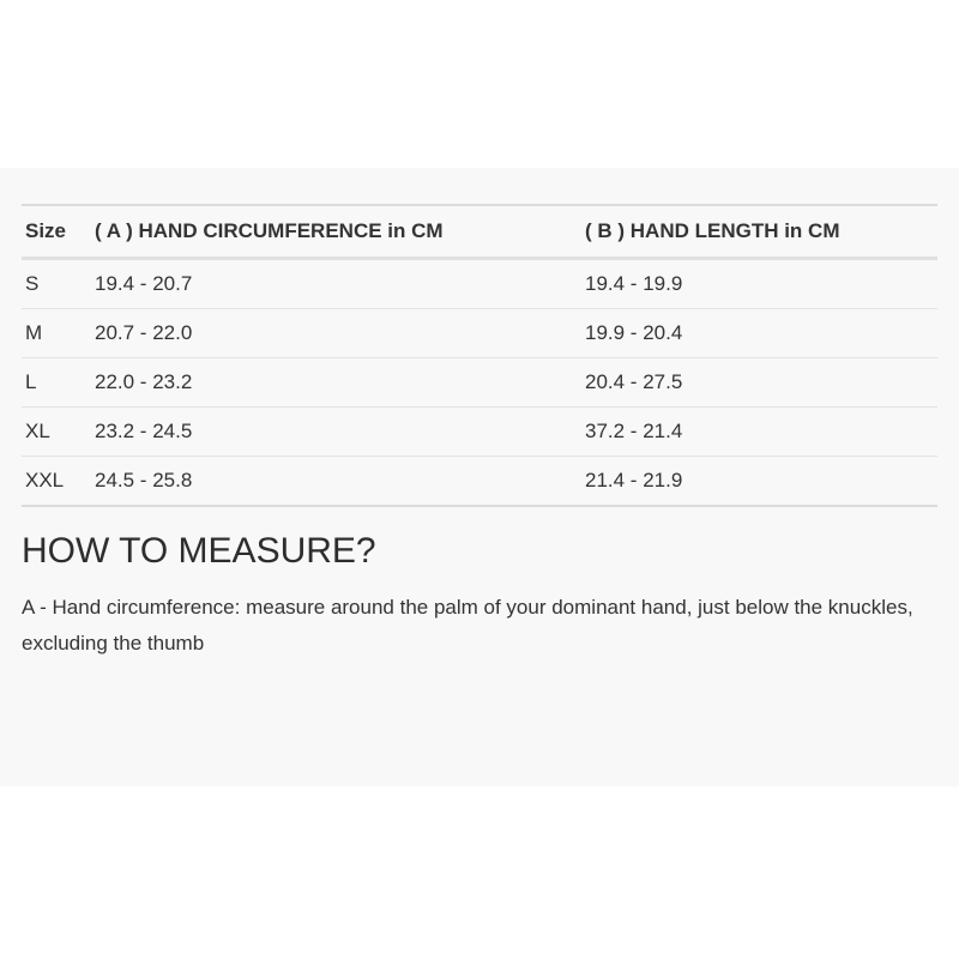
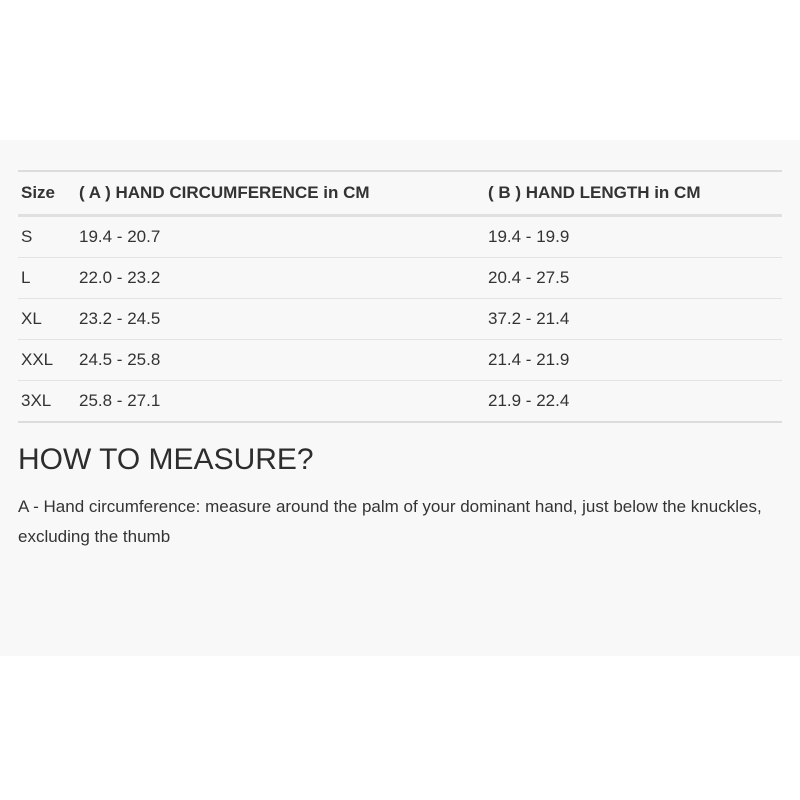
  Size	( A ) HAND CIRCUMFERENCE in CM	( B ) HAND LENGTH in CM
  S	19.4 - 20.7	19.4 - 19.9
- M	20.7 - 22.0	19.9 - 20.4
  L	22.0 - 23.2	20.4 - 27.5
  XL	23.2 - 24.5	37.2 - 21.4
  XXL	24.5 - 25.8	21.4 - 21.9
+ 3XL	25.8 - 27.1	21.9 - 22.4
  HOW TO MEASURE?
  A - Hand circumference: measure around the palm of your dominant hand, just below the knuckles, excluding the thumb
